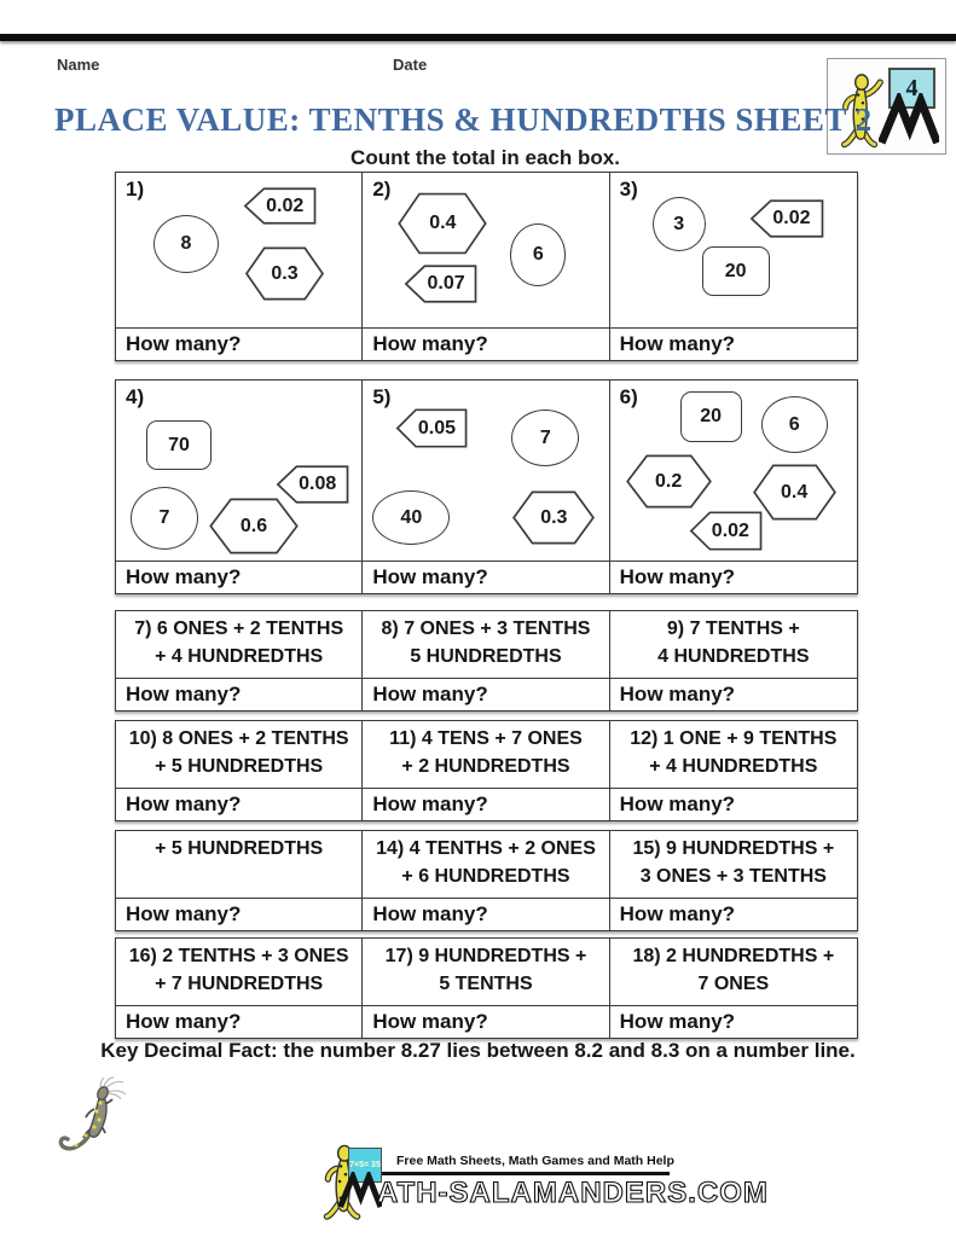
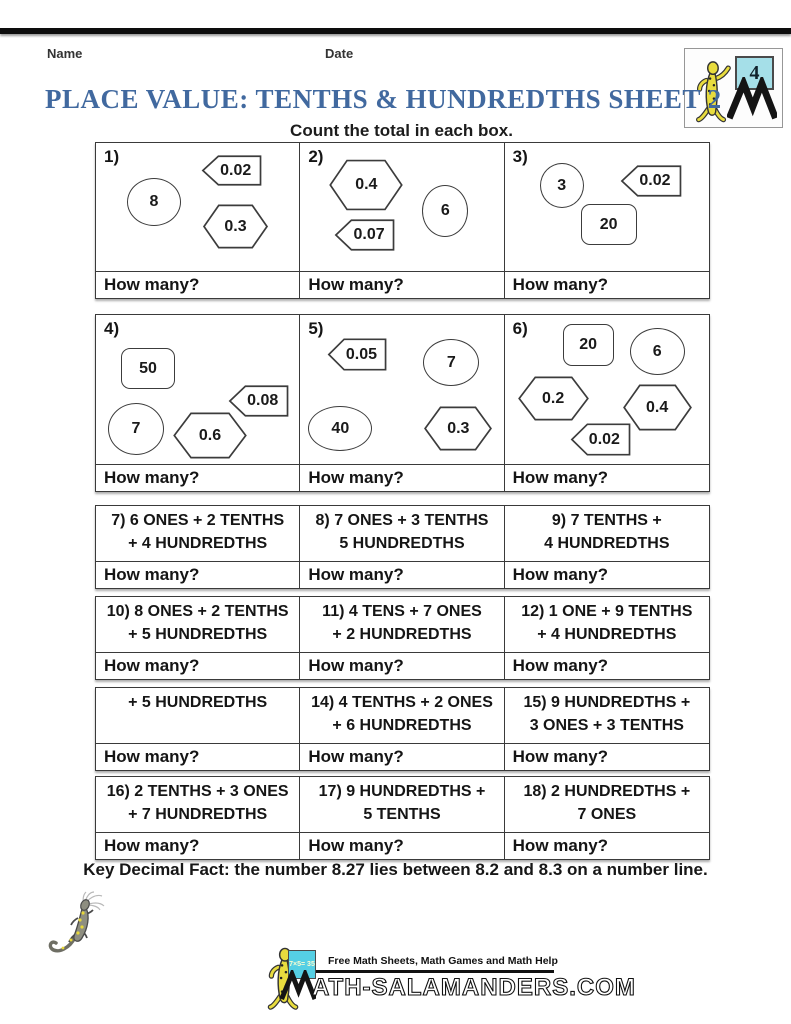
  Name
  Date
  4
  PLACE VALUE: TENTHS & HUNDREDTHS SHEET 2
  Count the total in each box.
  1)
  8
  0.02
  0.3
  2)
  0.4
  0.07
  6
  3)
  3
  0.02
  20
  How many?
  How many?
  How many?
  4)
- 70
+ 50
  7
  0.08
  0.6
  5)
  0.05
  7
  40
  0.3
  6)
  20
  6
  0.2
  0.4
  0.02
  How many?
  How many?
  How many?
  7) 6 ONES + 2 TENTHS
  + 4 HUNDREDTHS
  8) 7 ONES + 3 TENTHS
  5 HUNDREDTHS
  9) 7 TENTHS +
  4 HUNDREDTHS
  How many?
  How many?
  How many?
  10) 8 ONES + 2 TENTHS
  + 5 HUNDREDTHS
  11) 4 TENS + 7 ONES
  + 2 HUNDREDTHS
  12) 1 ONE + 9 TENTHS
  + 4 HUNDREDTHS
  How many?
  How many?
  How many?
  + 5 HUNDREDTHS
  14) 4 TENTHS + 2 ONES
  + 6 HUNDREDTHS
  15) 9 HUNDREDTHS +
  3 ONES + 3 TENTHS
  How many?
  How many?
  How many?
  16) 2 TENTHS + 3 ONES
  + 7 HUNDREDTHS
  17) 9 HUNDREDTHS +
  5 TENTHS
  18) 2 HUNDREDTHS +
  7 ONES
  How many?
  How many?
  How many?
  Key Decimal Fact: the number 8.27 lies between 8.2 and 8.3 on a number line.
  Free Math Sheets, Math Games and Math Help
  ATH-SALAMANDERS.COM
